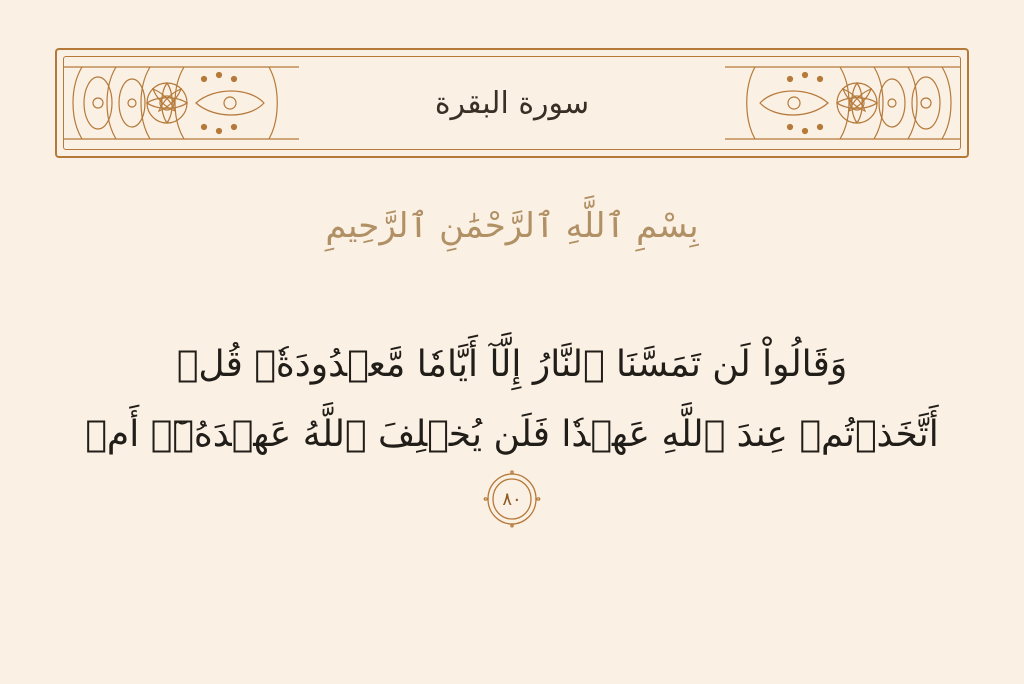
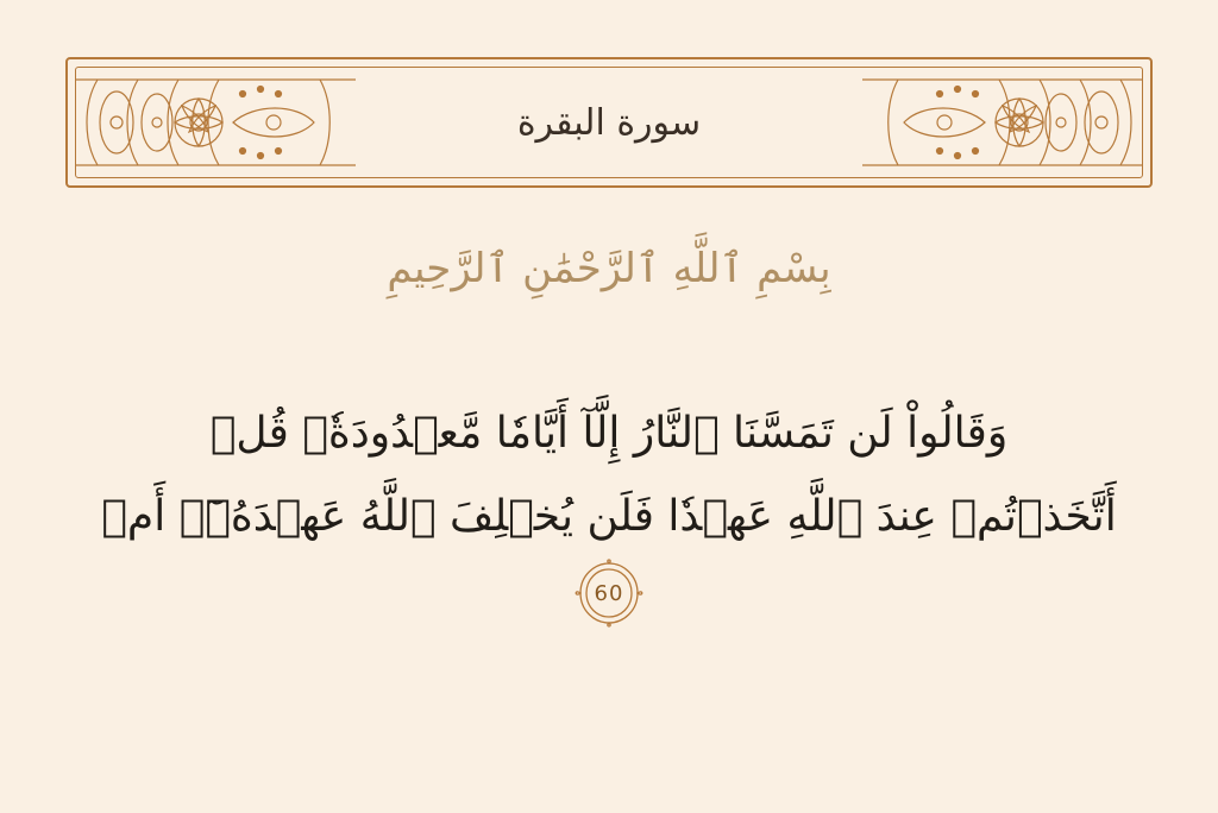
  سورة البقرة
  بِسْمِ ٱللَّهِ ٱلرَّحْمَٰنِ ٱلرَّحِيمِ
  وَقَالُواْ لَن تَمَسَّنَا ٱلنَّارُ إِلَّآ أَيَّامٗا مَّعۡدُودَةٗۚ قُلۡ
  أَتَّخَذۡتُمۡ عِندَ ٱللَّهِ عَهۡدٗا فَلَن يُخۡلِفَ ٱللَّهُ عَهۡدَهُۥٓۖ أَمۡ
- ٨٠
+ 60
